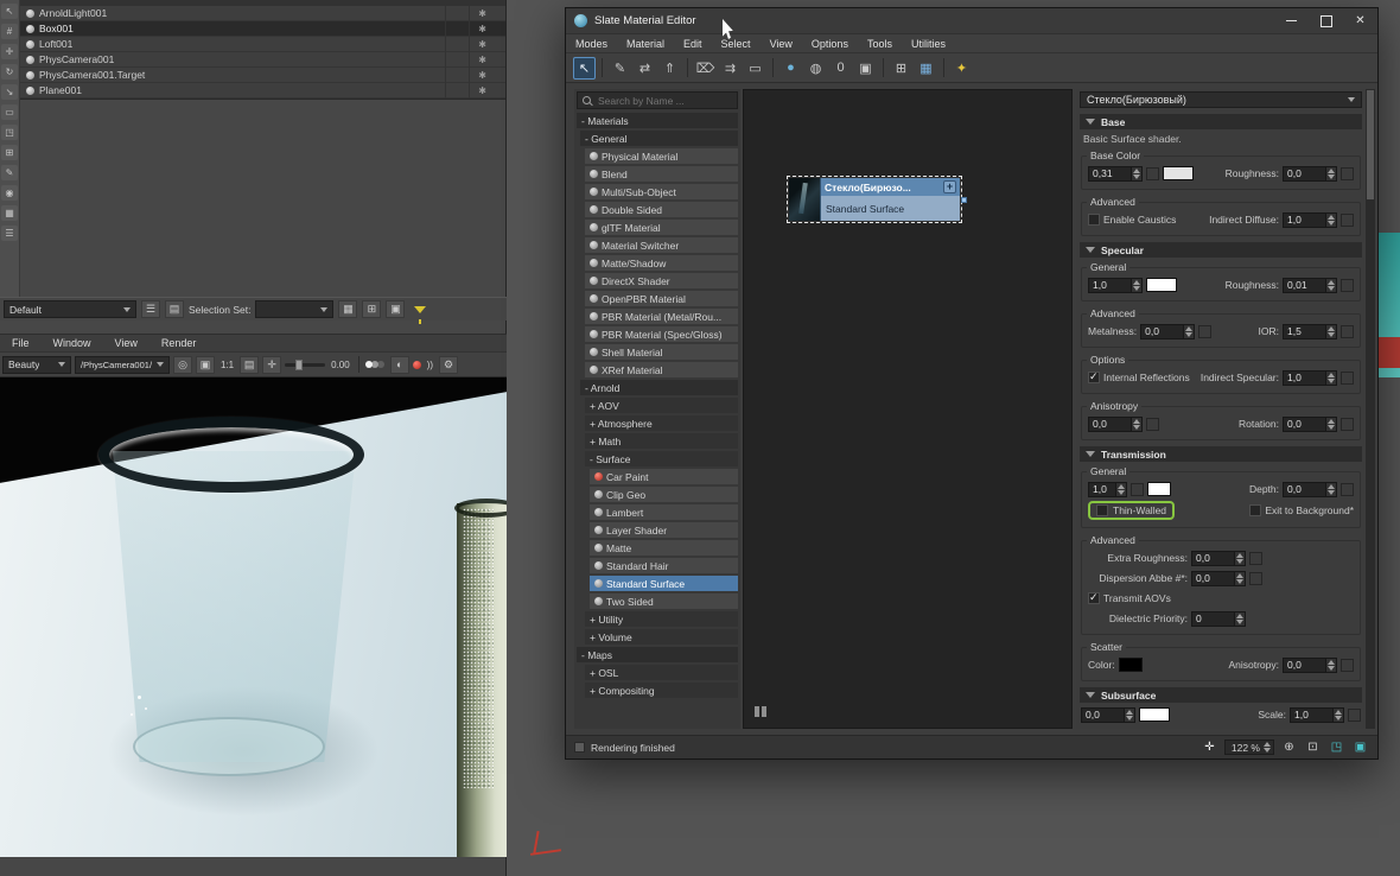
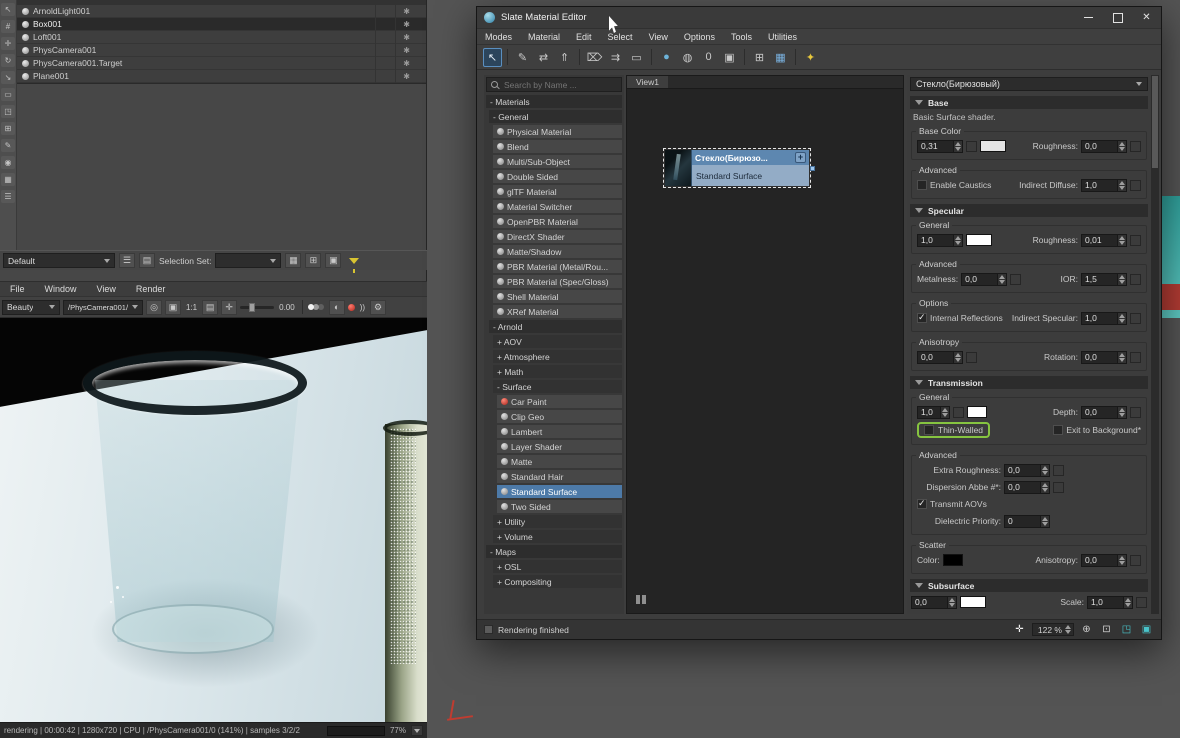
  ↖
  #
  ✛
  ↻
  ↘
  ▭
  ◳
  ⊞
  ✎
  ◉
  ▦
  ☰
  ArnoldLight001
  ✱
  Box001
  ✱
  Loft001
  ✱
  PhysCamera001
  ✱
  PhysCamera001.Target
  ✱
  Plane001
  ✱
  Default
  ☰
  ▤
  Selection Set:
  ▦
  ⊞
  ▣
  File
  Window
  View
  Render
  Beauty
  /PhysCamera001/
  ◎
  ▣
  1:1
  ▤
  ✛
  0.00
  ◐
  ))
  ⚙
+ rendering | 00:00:42 | 1280x720 | CPU | /PhysCamera001/0 (141%) | samples 3/2/2
+ 77%
  Slate Material Editor
  ✕
  Modes
  Material
  Edit
  Select
  View
  Options
  Tools
  Utilities
  ↖
  ✎
  ⇄
  ⇑
  ⌦
  ⇉
  ▭
  ●
  ◍
  0
  ▣
  ⊞
  ▦
  ✦
  Search by Name ...
  - Materials
  - General
  Physical Material
  Blend
  Multi/Sub-Object
  Double Sided
  glTF Material
  Material Switcher
- Matte/Shadow
+ OpenPBR Material
  DirectX Shader
- OpenPBR Material
+ Matte/Shadow
  PBR Material (Metal/Rou...
  PBR Material (Spec/Gloss)
  Shell Material
  XRef Material
  - Arnold
  + AOV
  + Atmosphere
  + Math
  - Surface
  Car Paint
  Clip Geo
  Lambert
  Layer Shader
  Matte
  Standard Hair
  Standard Surface
  Two Sided
  + Utility
  + Volume
  - Maps
  + OSL
  + Compositing
+ View1
  Стекло(Бирюзо...
  +
  Standard Surface
  Стекло(Бирюзовый)
  Base
  Basic Surface shader.
  Base Color
  0,31
  Roughness:
  0,0
  Advanced
  Enable Caustics
  Indirect Diffuse:
  1,0
  Specular
  General
  1,0
  Roughness:
  0,01
  Advanced
  Metalness:
  0,0
  IOR:
  1,5
  Options
  Internal Reflections
  Indirect Specular:
  1,0
  Anisotropy
  0,0
  Rotation:
  0,0
  Transmission
  General
  1,0
  Depth:
  0,0
  Thin-Walled
  Exit to Background*
  Advanced
  Extra Roughness:
  0,0
  Dispersion Abbe #*:
  0,0
  Transmit AOVs
  Dielectric Priority:
  0
  Scatter
  Color:
  Anisotropy:
  0,0
  Subsurface
  0,0
  Scale:
  1,0
  Rendering finished
  ✛
  122 %
  ⊕
  ⊡
  ◳
  ▣
